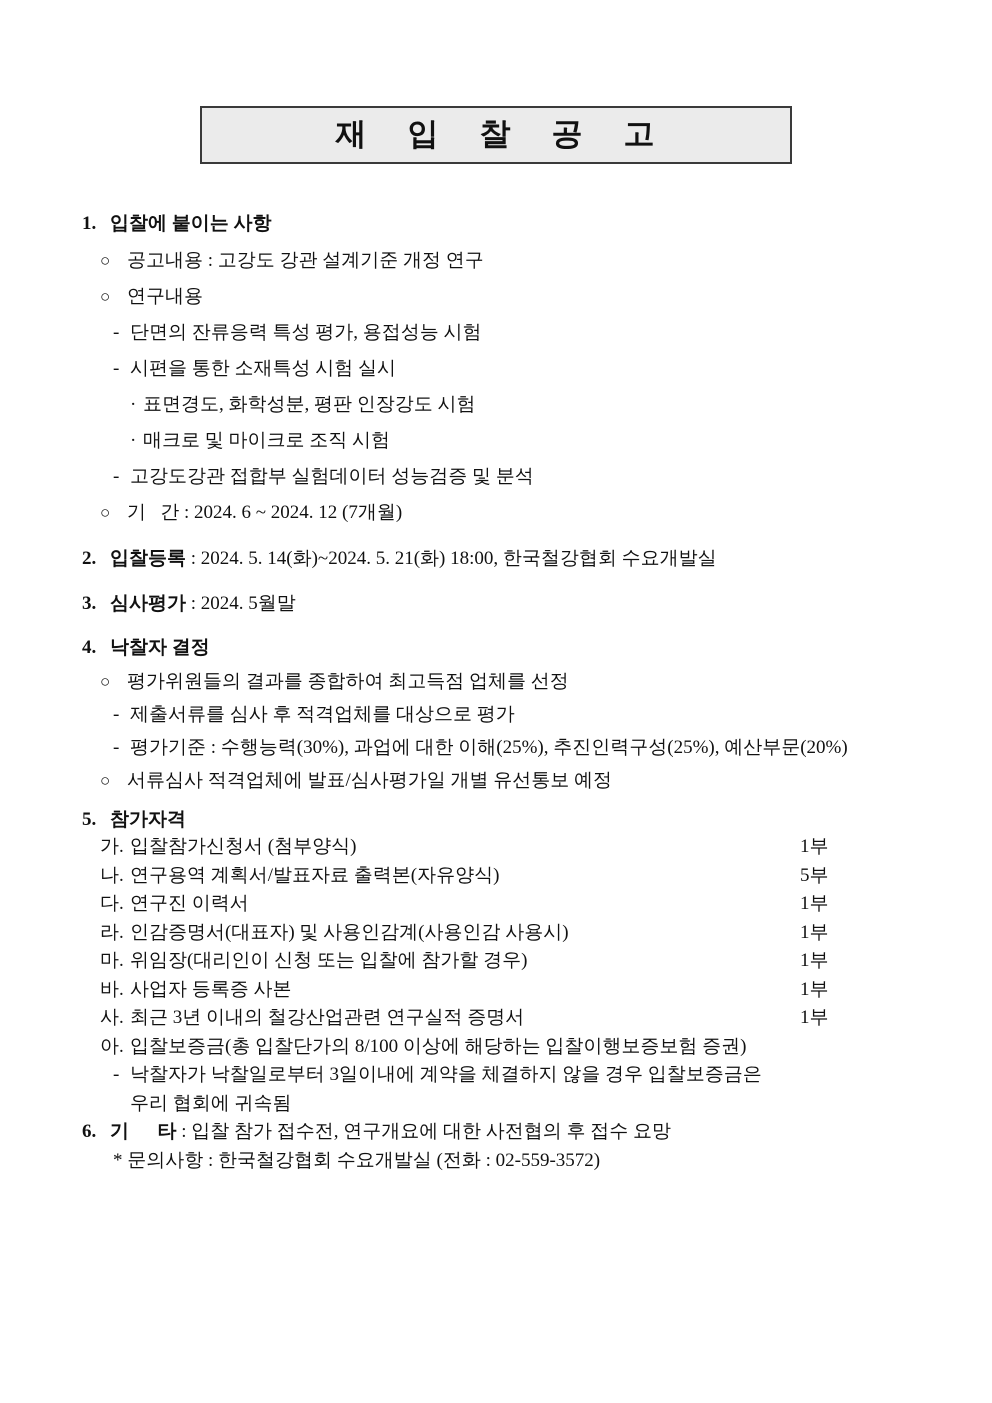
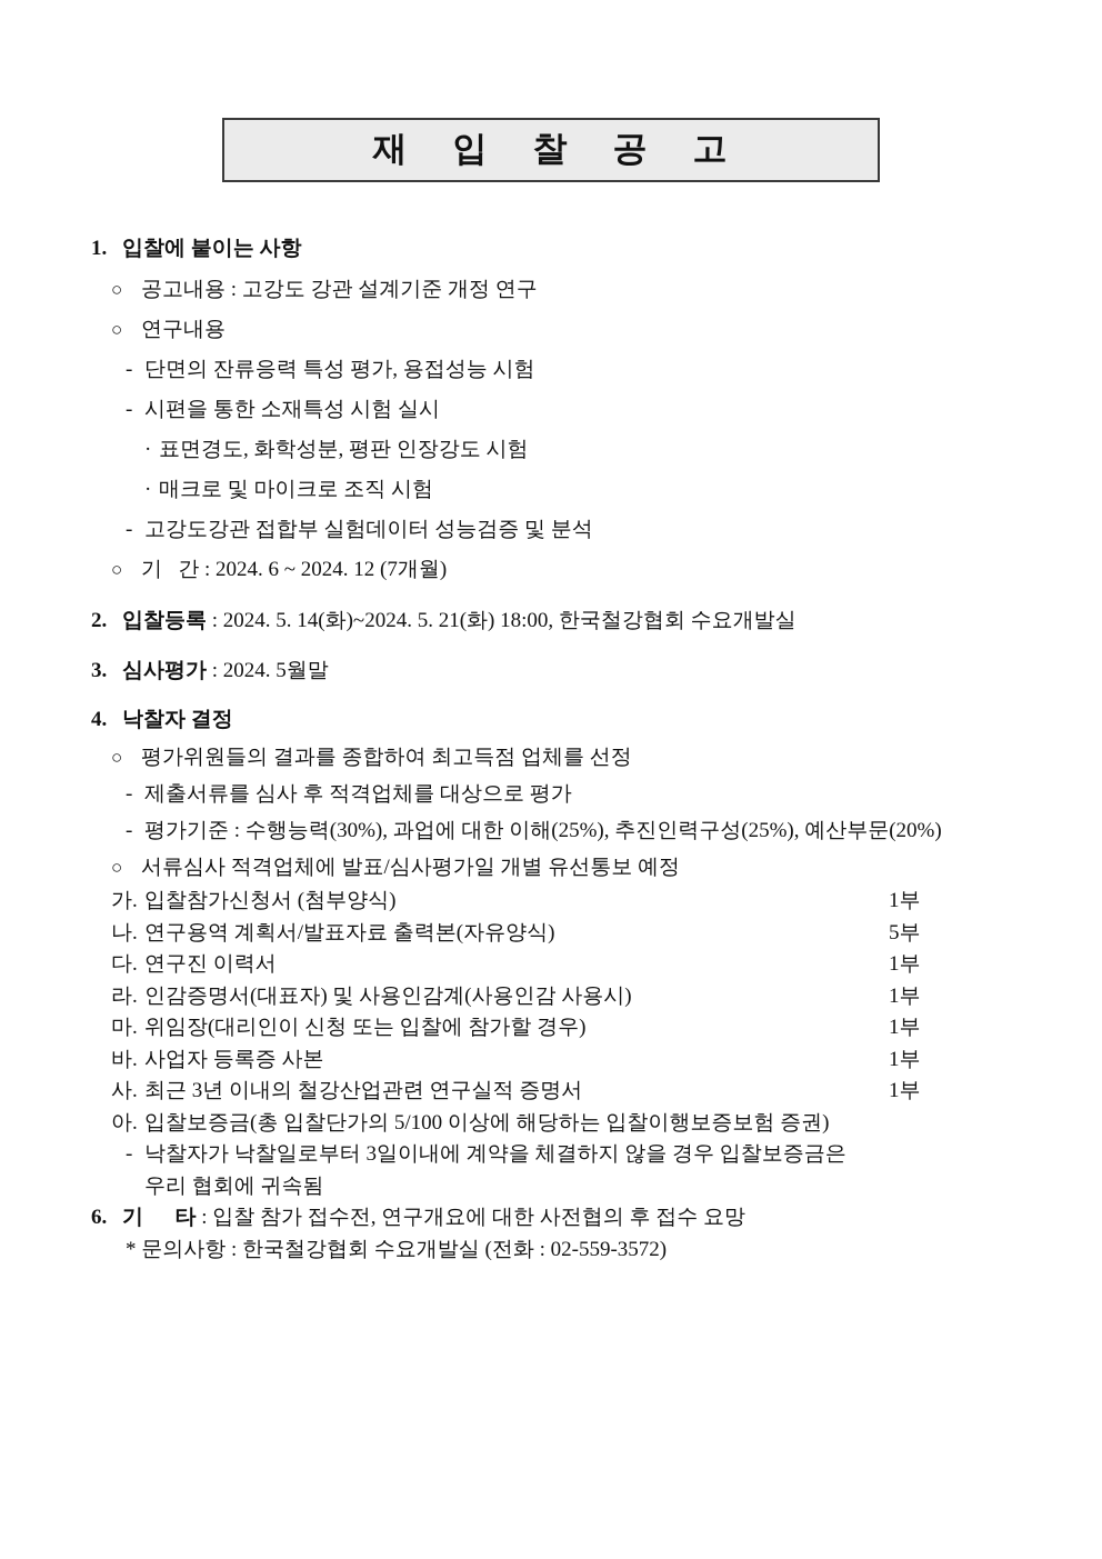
  재 입 찰 공 고
  1. 입찰에 붙이는 사항
  ○ 공고내용 : 고강도 강관 설계기준 개정 연구
  ○ 연구내용
  - 단면의 잔류응력 특성 평가, 용접성능 시험
  - 시편을 통한 소재특성 시험 실시
  · 표면경도, 화학성분, 평판 인장강도 시험
  · 매크로 및 마이크로 조직 시험
  - 고강도강관 접합부 실험데이터 성능검증 및 분석
  ○ 기 간 : 2024. 6 ~ 2024. 12 (7개월)
  2. 입찰등록 : 2024. 5. 14(화)~2024. 5. 21(화) 18:00, 한국철강협회 수요개발실
  3. 심사평가 : 2024. 5월말
  4. 낙찰자 결정
  ○ 평가위원들의 결과를 종합하여 최고득점 업체를 선정
  - 제출서류를 심사 후 적격업체를 대상으로 평가
  - 평가기준 : 수행능력(30%), 과업에 대한 이해(25%), 추진인력구성(25%), 예산부문(20%)
  ○ 서류심사 적격업체에 발표/심사평가일 개별 유선통보 예정
- 5. 참가자격
  가. 입찰참가신청서 (첨부양식)
  1부
  나. 연구용역 계획서/발표자료 출력본(자유양식)
  5부
  다. 연구진 이력서
  1부
  라. 인감증명서(대표자) 및 사용인감계(사용인감 사용시)
  1부
  마. 위임장(대리인이 신청 또는 입찰에 참가할 경우)
  1부
  바. 사업자 등록증 사본
  1부
  사. 최근 3년 이내의 철강산업관련 연구실적 증명서
  1부
- 아. 입찰보증금(총 입찰단가의 8/100 이상에 해당하는 입찰이행보증보험 증권)
+ 아. 입찰보증금(총 입찰단가의 5/100 이상에 해당하는 입찰이행보증보험 증권)
  - 낙찰자가 낙찰일로부터 3일이내에 계약을 체결하지 않을 경우 입찰보증금은
  우리 협회에 귀속됨
  6. 기 타 : 입찰 참가 접수전, 연구개요에 대한 사전협의 후 접수 요망
  * 문의사항 : 한국철강협회 수요개발실 (전화 : 02-559-3572)
